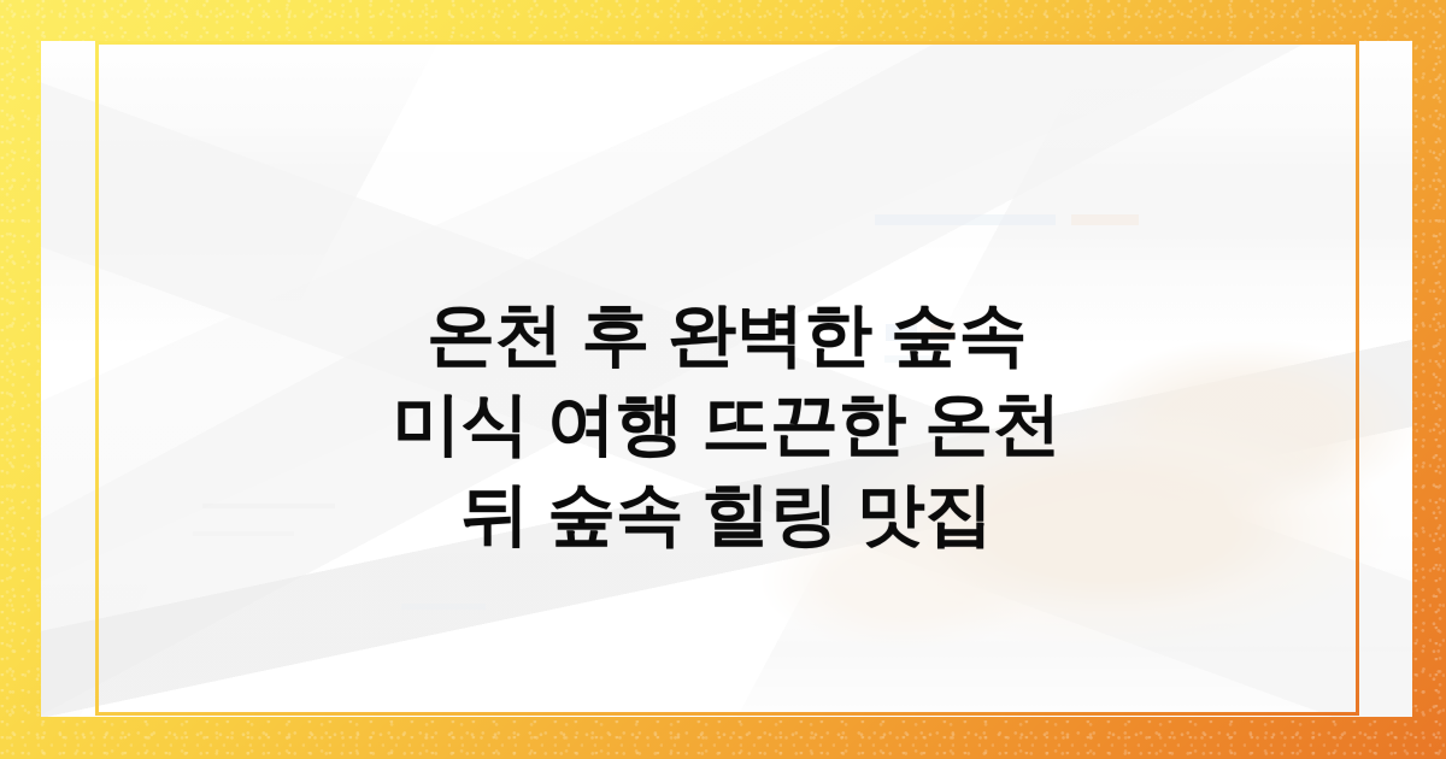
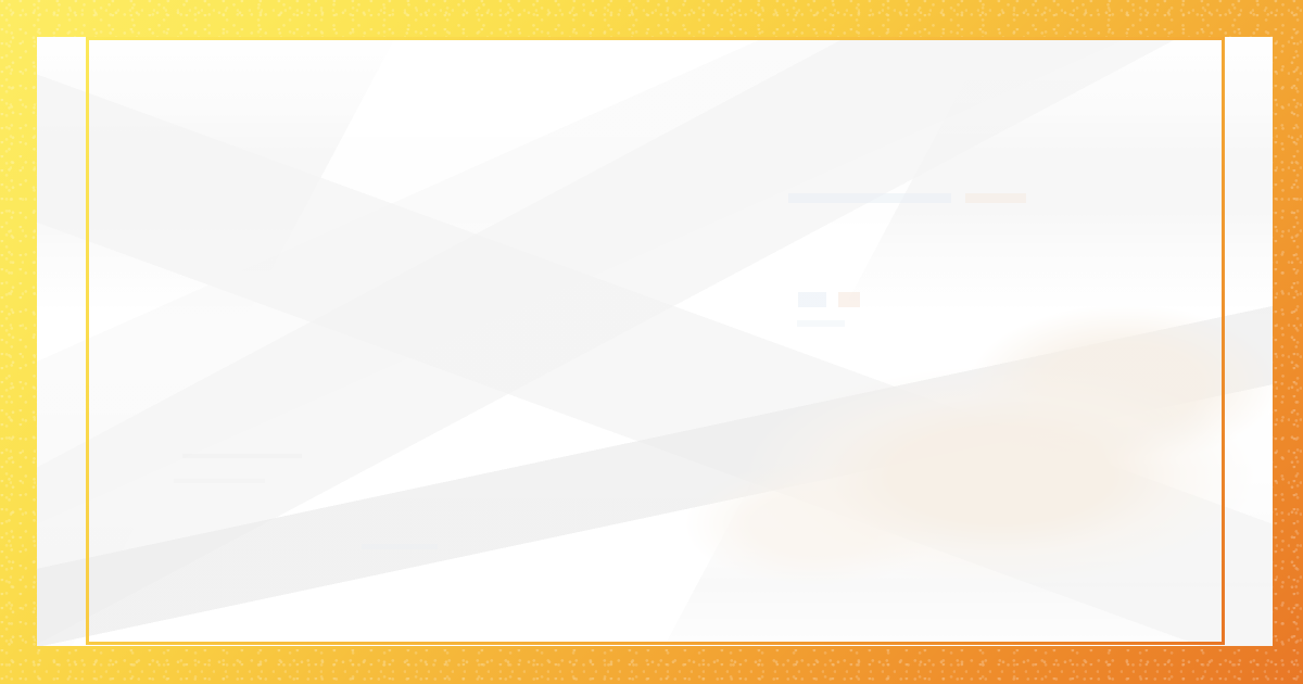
- 온천 후 완벽한 숲속
- 미식 여행 뜨끈한 온천
- 뒤 숲속 힐링 맛집
